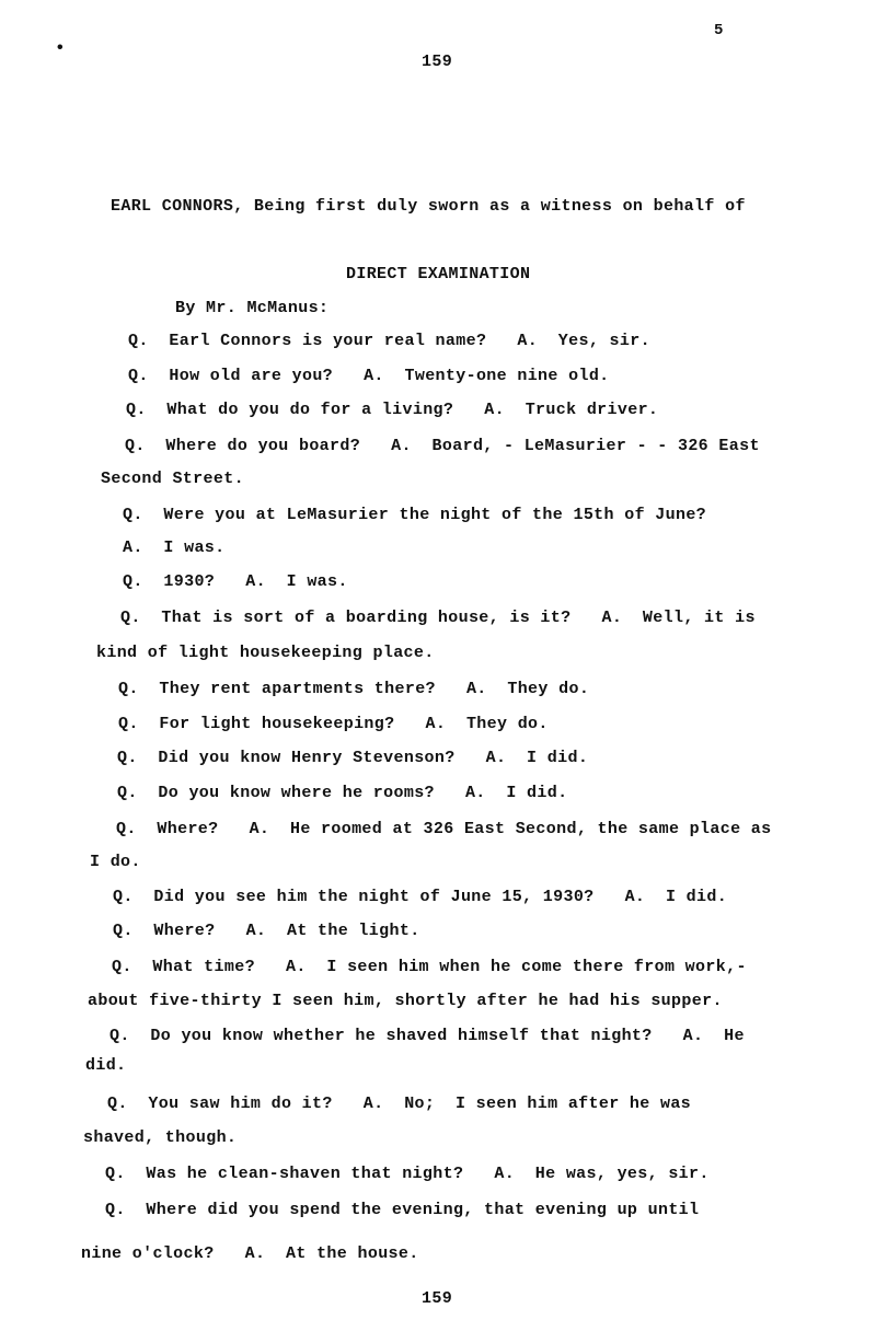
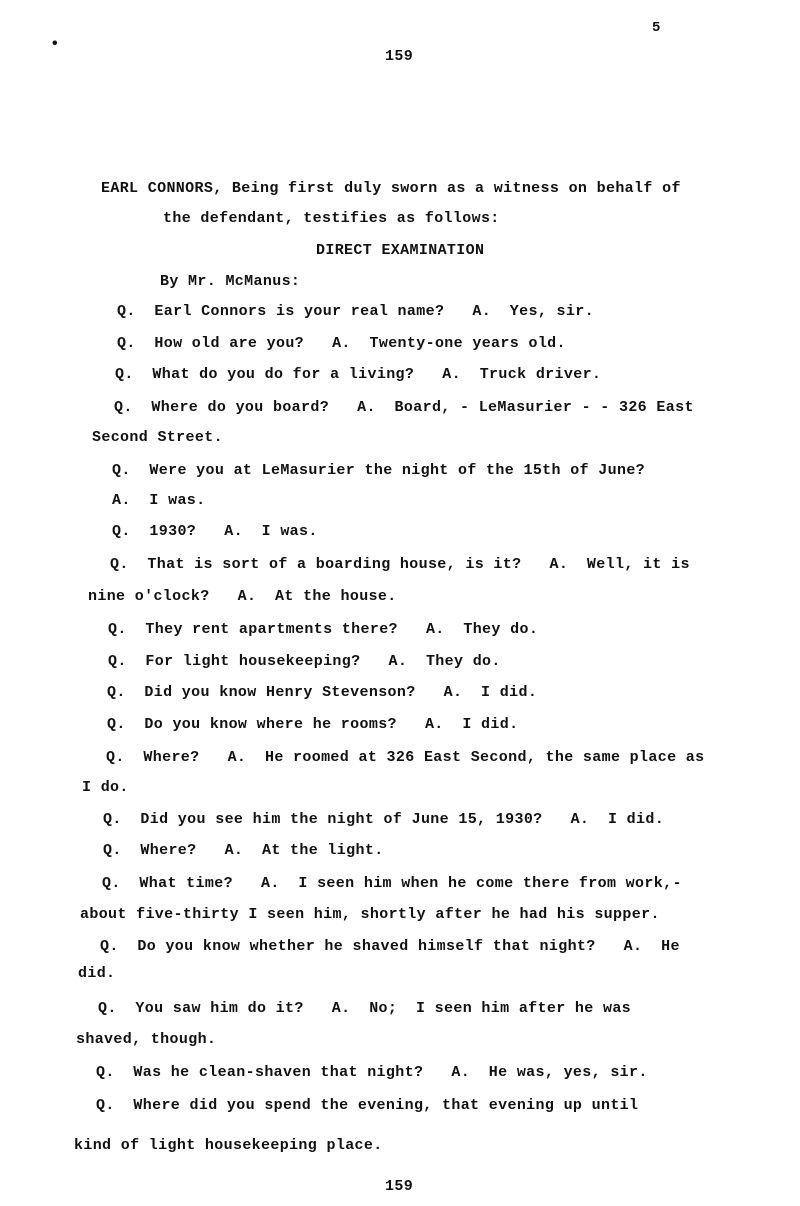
  •
  5
  159
  EARL CONNORS, Being first duly sworn as a witness on behalf of
+ the defendant, testifies as follows:
  DIRECT EXAMINATION
  By Mr. McManus:
  Q. Earl Connors is your real name? A. Yes, sir.
- Q. How old are you? A. Twenty-one nine old.
+ Q. How old are you? A. Twenty-one years old.
  Q. What do you do for a living? A. Truck driver.
  Q. Where do you board? A. Board, - LeMasurier - - 326 East
  Second Street.
  Q. Were you at LeMasurier the night of the 15th of June?
  A. I was.
  Q. 1930? A. I was.
  Q. That is sort of a boarding house, is it? A. Well, it is
- kind of light housekeeping place.
+ nine o'clock? A. At the house.
  Q. They rent apartments there? A. They do.
  Q. For light housekeeping? A. They do.
  Q. Did you know Henry Stevenson? A. I did.
  Q. Do you know where he rooms? A. I did.
  Q. Where? A. He roomed at 326 East Second, the same place as
  I do.
  Q. Did you see him the night of June 15, 1930? A. I did.
  Q. Where? A. At the light.
  Q. What time? A. I seen him when he come there from work,-
  about five-thirty I seen him, shortly after he had his supper.
  Q. Do you know whether he shaved himself that night? A. He
  did.
  Q. You saw him do it? A. No; I seen him after he was
  shaved, though.
  Q. Was he clean-shaven that night? A. He was, yes, sir.
  Q. Where did you spend the evening, that evening up until
- nine o'clock? A. At the house.
+ kind of light housekeeping place.
  159
